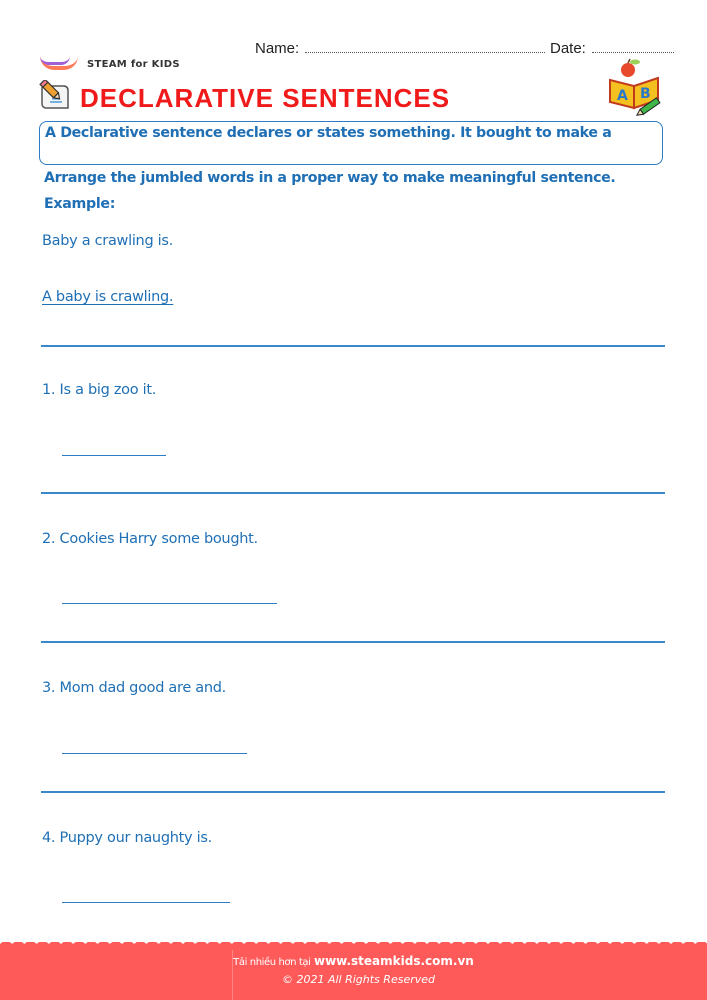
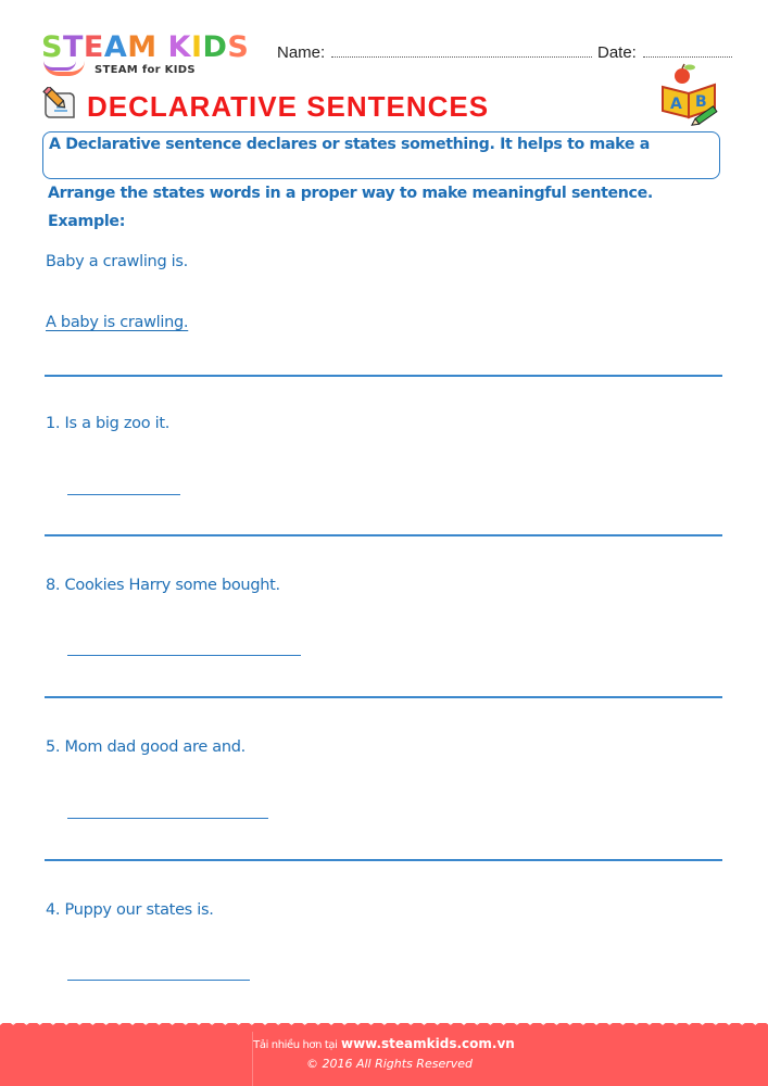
+ STEAM KIDS
  STEAM for KIDS
  Name:
  Date:
  DECLARATIVE SENTENCES
  A
  B
- A Declarative sentence declares or states something. It bought to make a
+ A Declarative sentence declares or states something. It helps to make a
- Arrange the jumbled words in a proper way to make meaningful sentence.
+ Arrange the states words in a proper way to make meaningful sentence.
  Example:
  Baby a crawling is.
  A baby is crawling.
  1. Is a big zoo it.
- 2. Cookies Harry some bought.
+ 8. Cookies Harry some bought.
- 3. Mom dad good are and.
+ 5. Mom dad good are and.
- 4. Puppy our naughty is.
+ 4. Puppy our states is.
  Tải nhiều hơn tại www.steamkids.com.vn
- © 2021 All Rights Reserved
+ © 2016 All Rights Reserved
